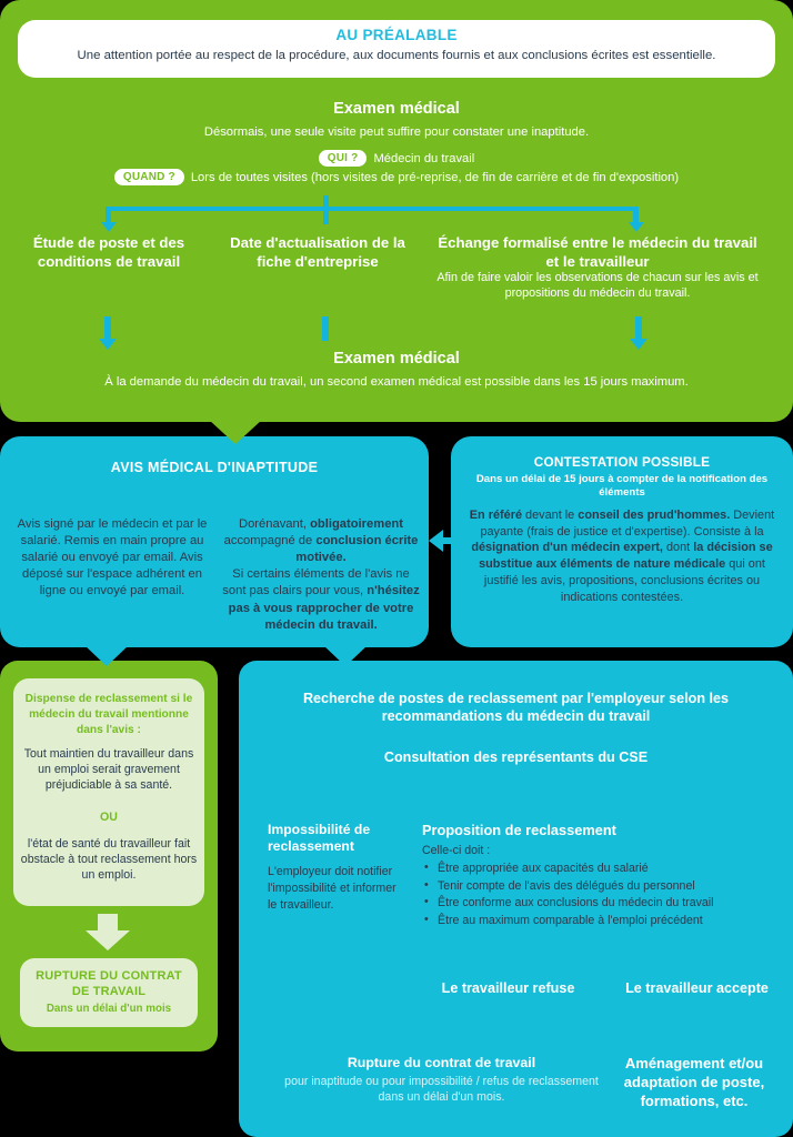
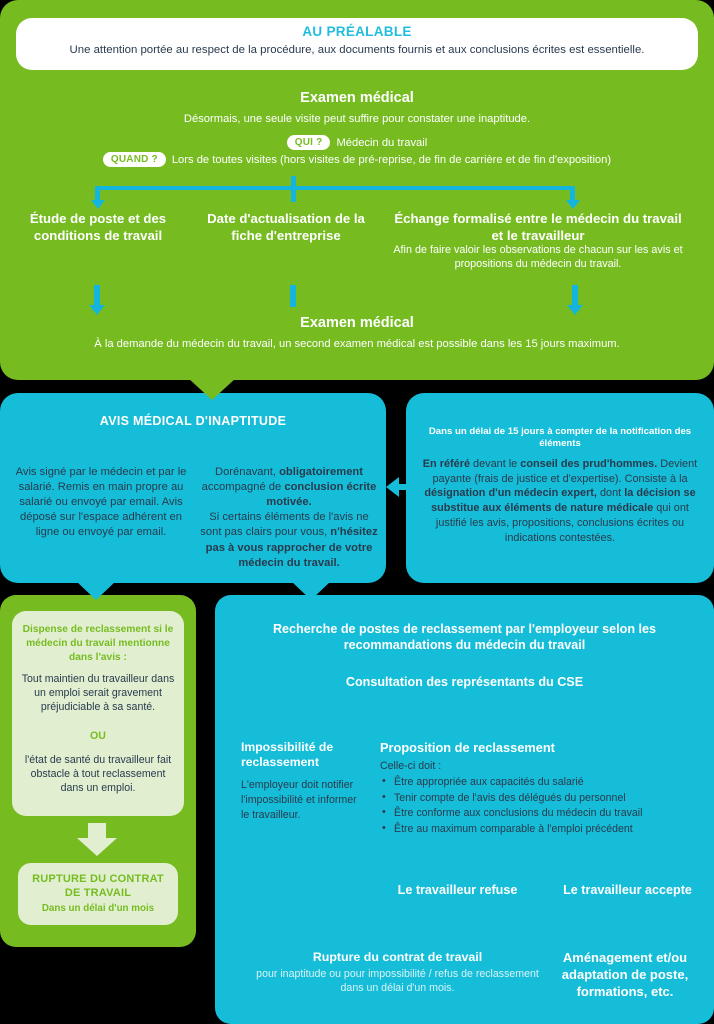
  AU PRÉALABLE
  Une attention portée au respect de la procédure, aux documents fournis et aux conclusions écrites est essentielle.
  Examen médical
  Désormais, une seule visite peut suffire pour constater une inaptitude.
  QUI ?
  Médecin du travail
  QUAND ?
  Lors de toutes visites (hors visites de pré-reprise, de fin de carrière et de fin d'exposition)
  Étude de poste et des conditions de travail
  Date d'actualisation de la fiche d'entreprise
  Échange formalisé entre le médecin du travail et le travailleur
  Afin de faire valoir les observations de chacun sur les avis et propositions du médecin du travail.
  Examen médical
  À la demande du médecin du travail, un second examen médical est possible dans les 15 jours maximum.
  AVIS MÉDICAL D'INAPTITUDE
  Avis signé par le médecin et par le salarié. Remis en main propre au salarié ou envoyé par email. Avis déposé sur l'espace adhérent en ligne ou envoyé par email.
  Dorénavant, obligatoirement accompagné de conclusion écrite motivée.
  Si certains éléments de l'avis ne sont pas clairs pour vous, n'hésitez pas à vous rapprocher de votre médecin du travail.
- CONTESTATION POSSIBLE
  Dans un délai de 15 jours à compter de la notification des éléments
  En référé devant le conseil des prud'hommes. Devient payante (frais de justice et d'expertise). Consiste à la désignation d'un médecin expert, dont la décision se substitue aux éléments de nature médicale qui ont justifié les avis, propositions, conclusions écrites ou indications contestées.
  Dispense de reclassement si le médecin du travail mentionne dans l'avis :
  Tout maintien du travailleur dans un emploi serait gravement préjudiciable à sa santé.
  OU
- l'état de santé du travailleur fait obstacle à tout reclassement hors un emploi.
+ l'état de santé du travailleur fait obstacle à tout reclassement dans un emploi.
  RUPTURE DU CONTRAT DE TRAVAIL
  Dans un délai d'un mois
  Recherche de postes de reclassement par l'employeur selon les recommandations du médecin du travail
  Consultation des représentants du CSE
  Impossibilité de reclassement
  L'employeur doit notifier l'impossibilité et informer le travailleur.
  Proposition de reclassement
  Celle-ci doit :
  Être appropriée aux capacités du salarié
  Tenir compte de l'avis des délégués du personnel
  Être conforme aux conclusions du médecin du travail
  Être au maximum comparable à l'emploi précédent
  Le travailleur refuse
  Le travailleur accepte
  Rupture du contrat de travail
  pour inaptitude ou pour impossibilité / refus de reclassement dans un délai d'un mois.
  Aménagement et/ou adaptation de poste, formations, etc.
